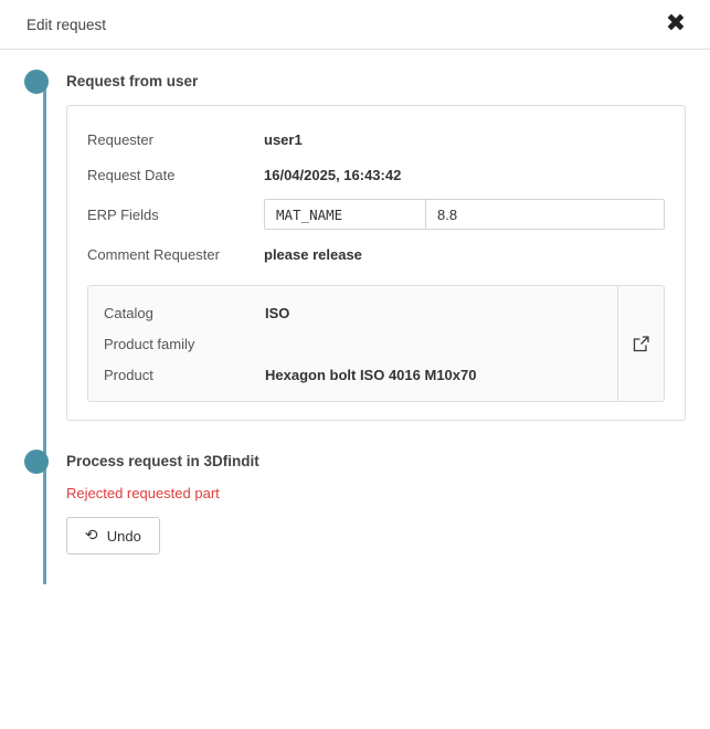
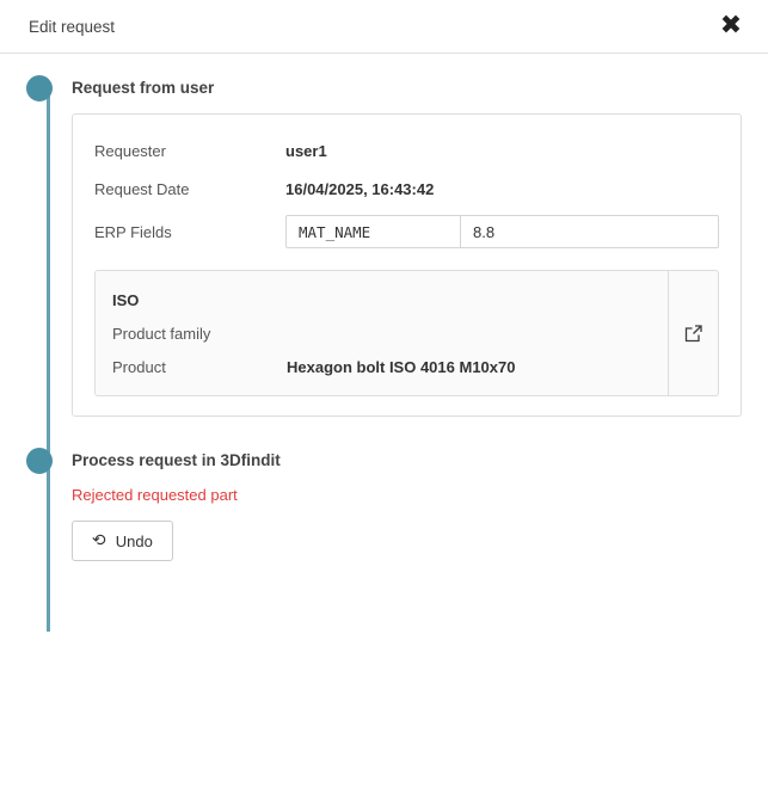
  Edit request
  ✖
  Request from user
  Requester
  user1
  Request Date
  16/04/2025, 16:43:42
  ERP Fields
  MAT_NAME
  8.8
- Comment Requester
- please release
- Catalog
  ISO
  Product family
  Product
  Hexagon bolt ISO 4016 M10x70
  Process request in 3Dfindit
  Rejected requested part
  Undo
